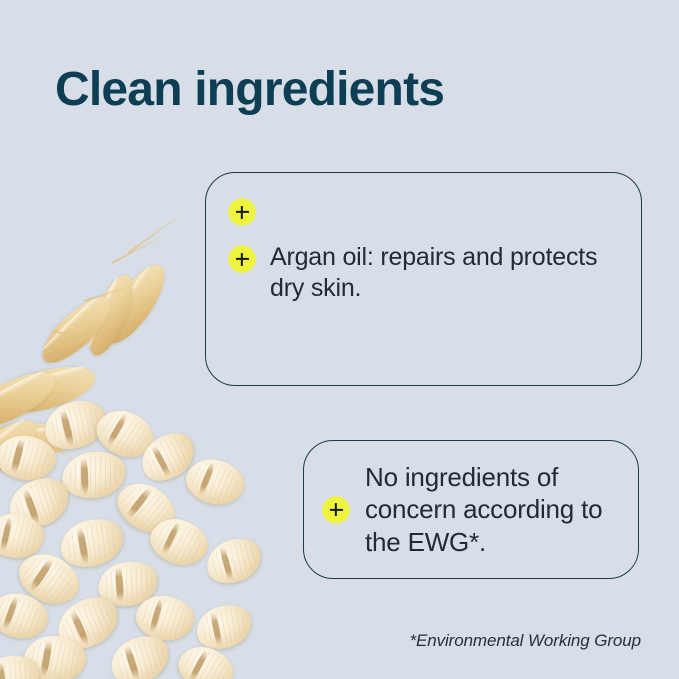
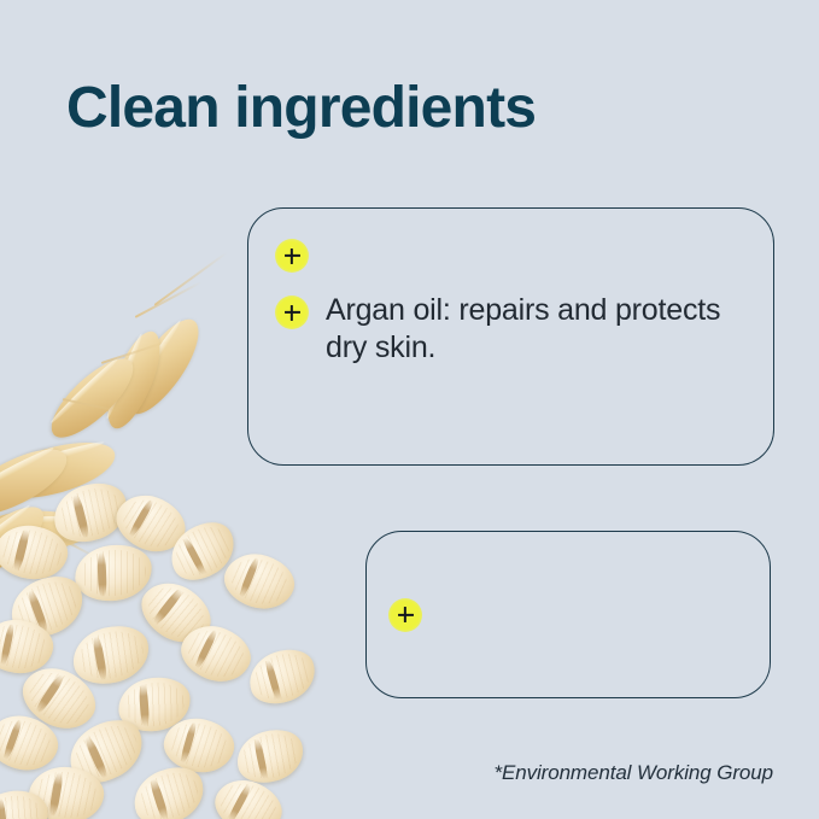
  Clean ingredients
  Argan oil: repairs and protects dry skin.
- No ingredients of concern according to the EWG*.
  *Environmental Working Group
